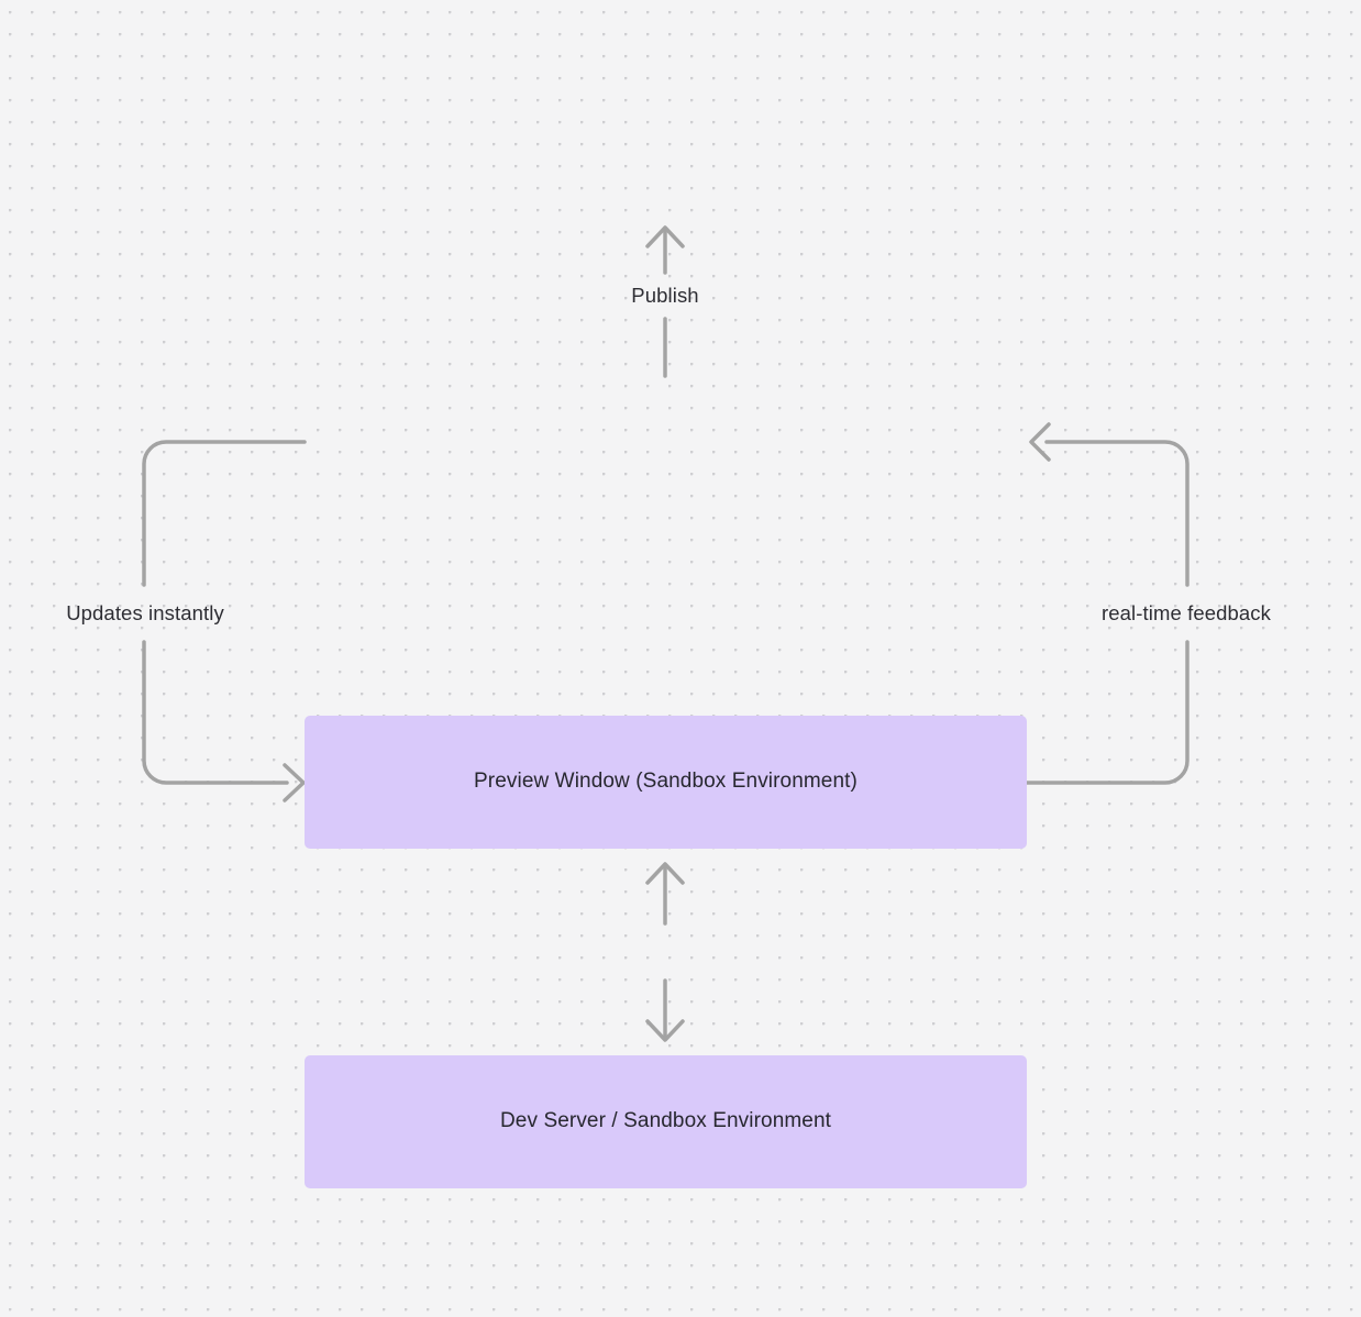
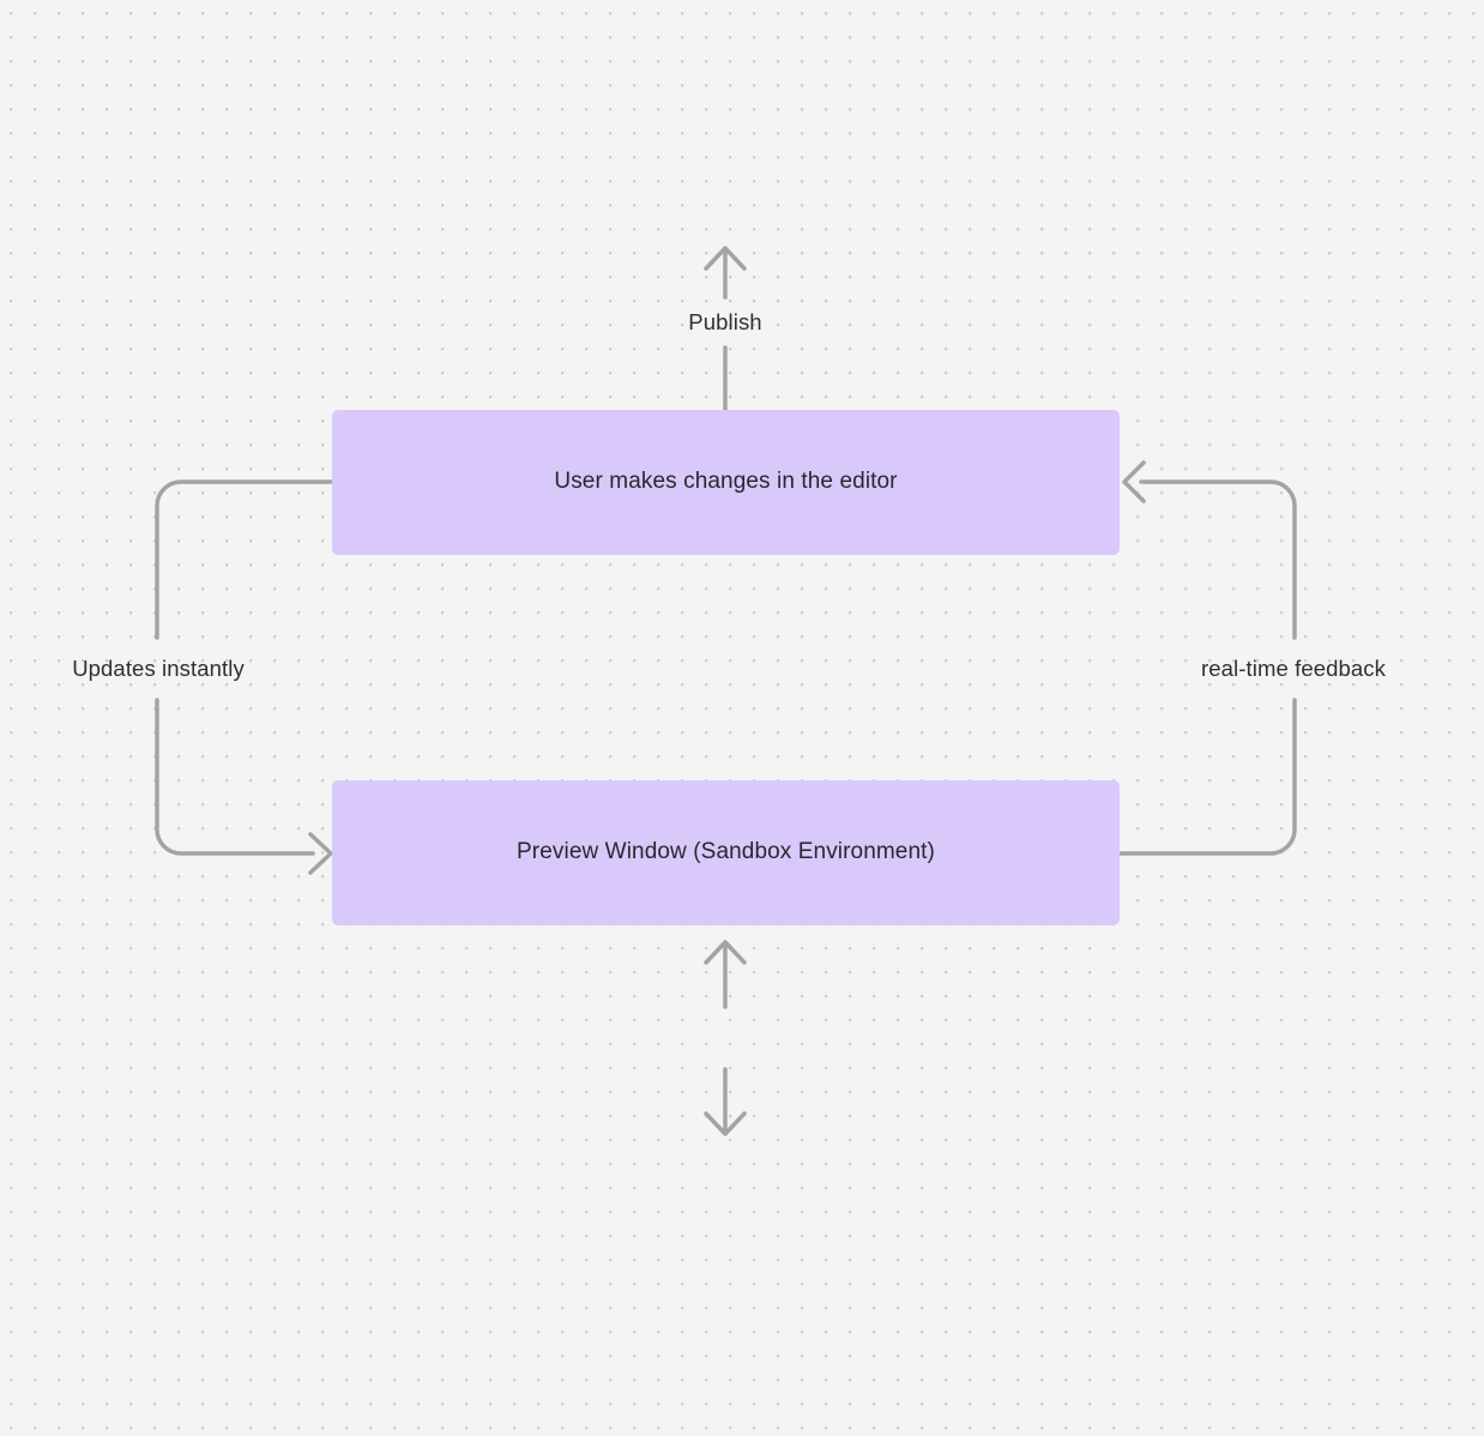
+ User makes changes in the editor
  Preview Window (Sandbox Environment)
- Dev Server / Sandbox Environment
  Publish
  Updates instantly
  real-time feedback
